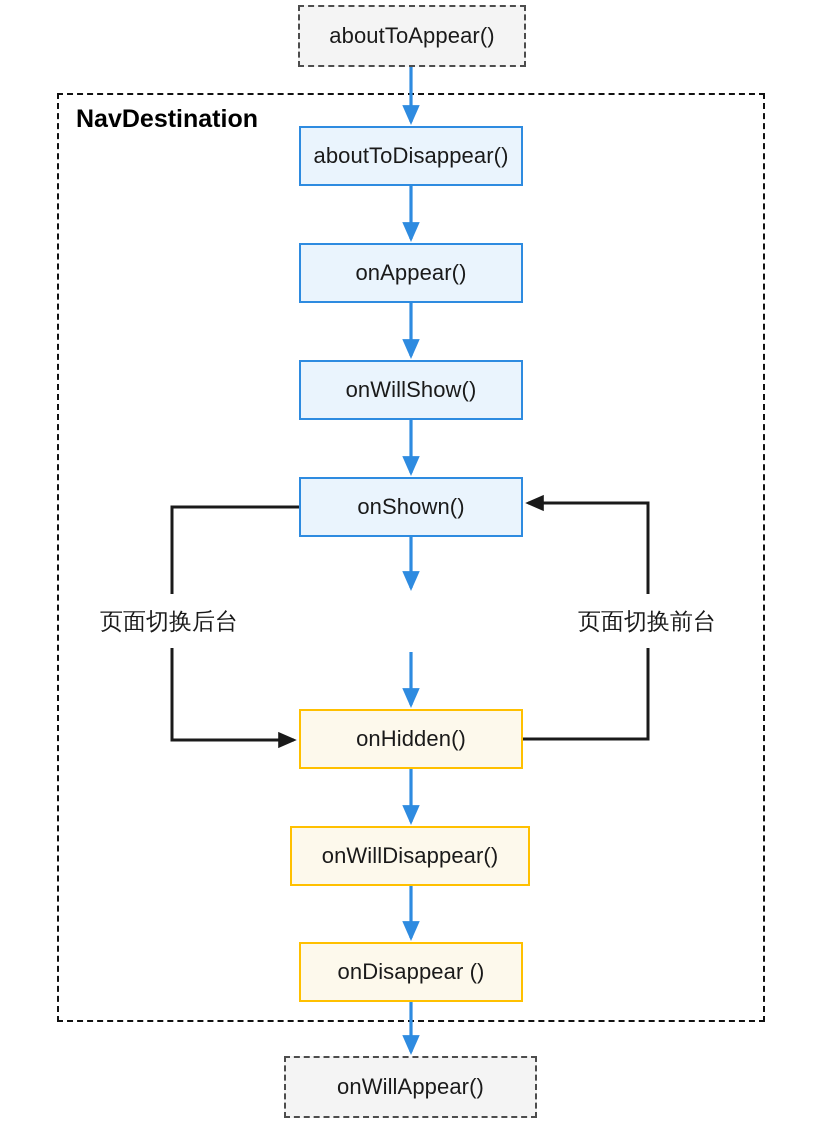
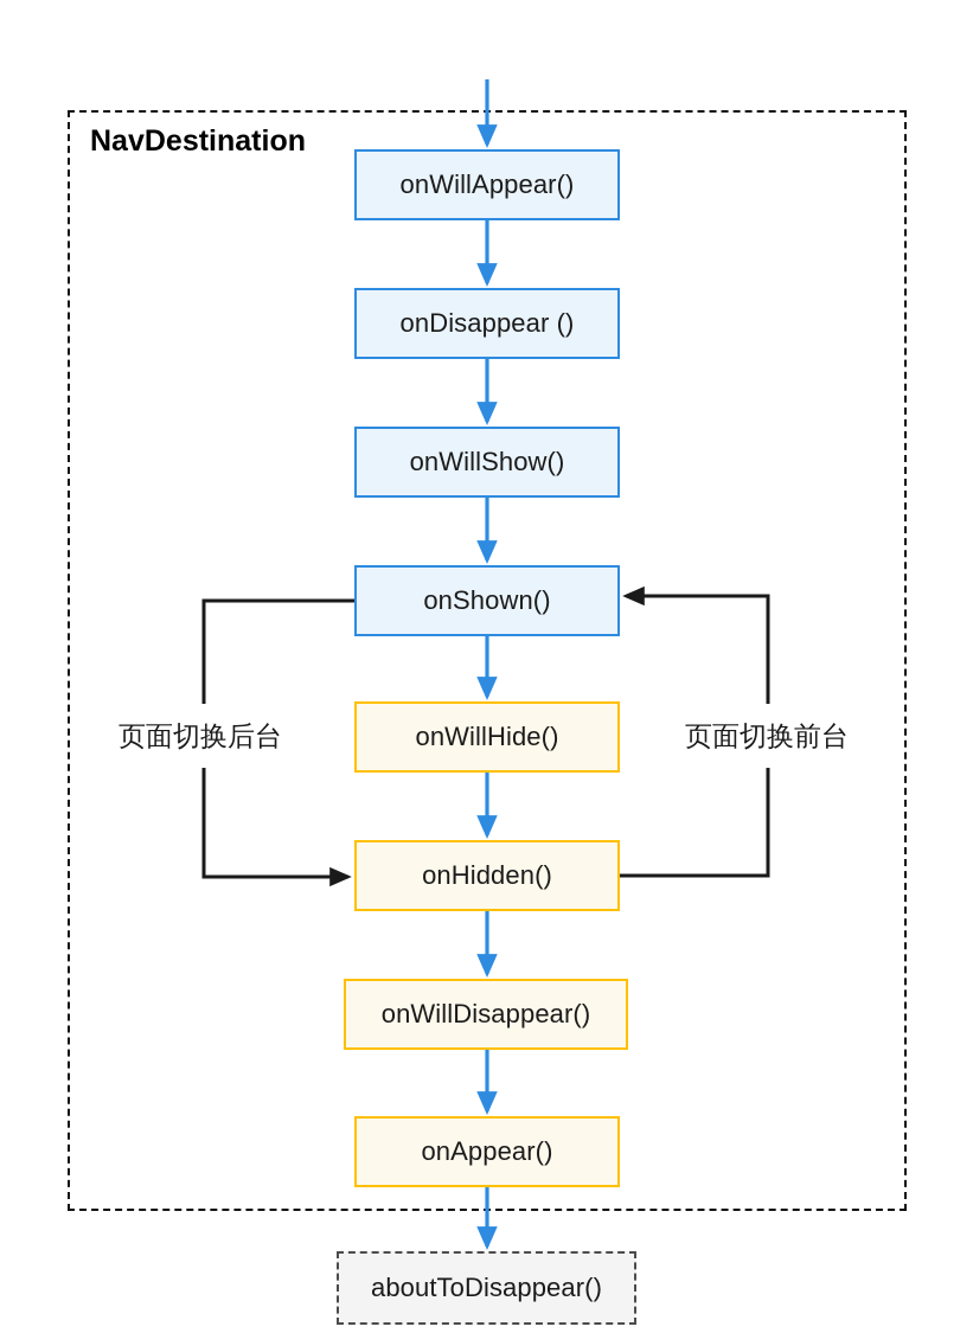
  NavDestination
- aboutToAppear()
- aboutToDisappear()
+ onWillAppear()
- onAppear()
+ onDisappear ()
  onWillShow()
  onShown()
+ onWillHide()
  onHidden()
  onWillDisappear()
- onDisappear ()
+ onAppear()
- onWillAppear()
+ aboutToDisappear()
  页面切换后台
  页面切换前台
